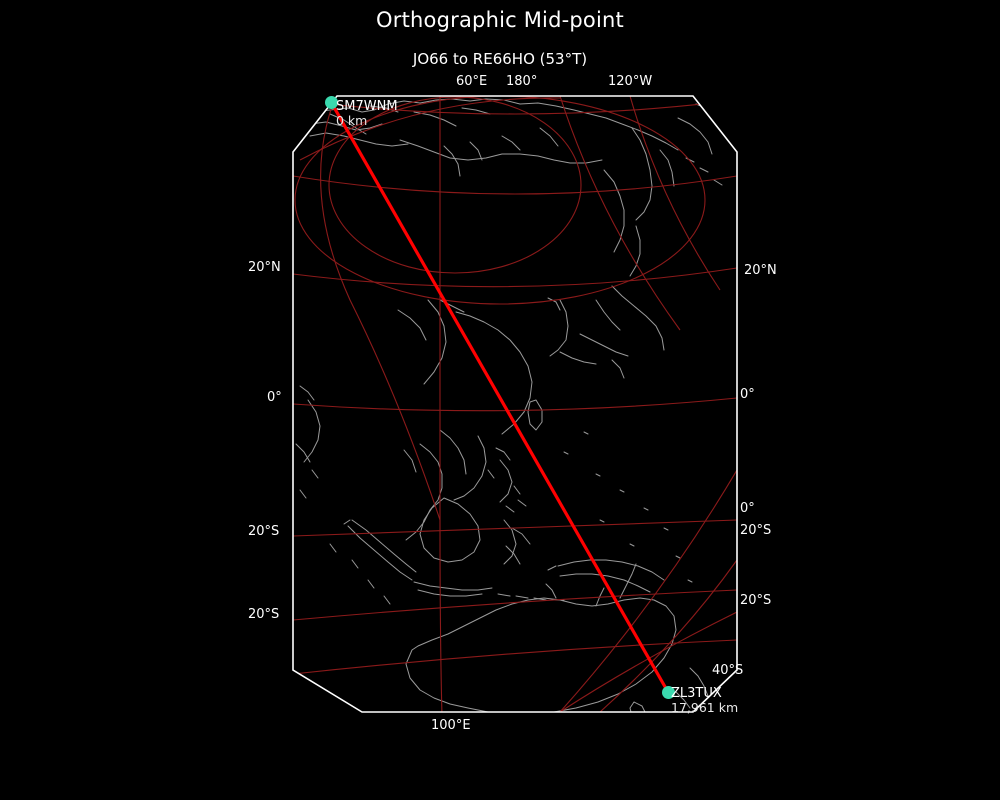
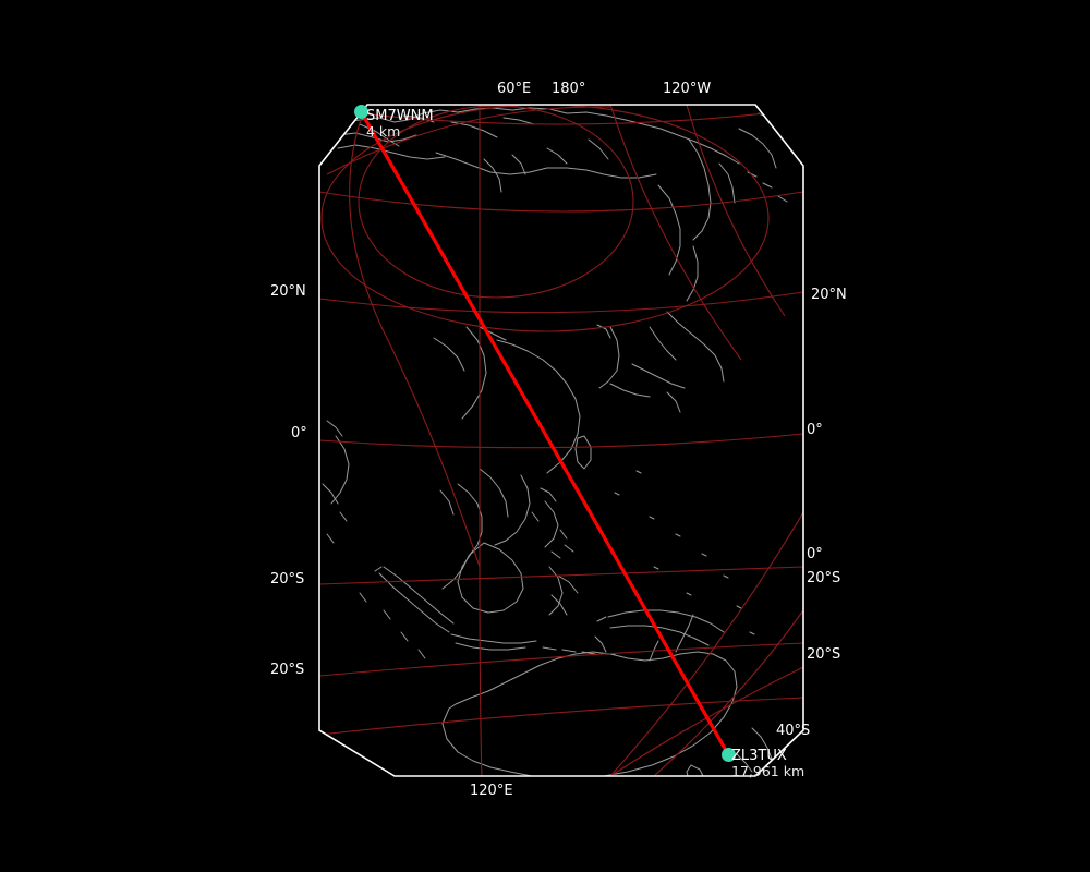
- Orthographic Mid-point
- JO66 to RE66HO (53°T)
  60°E
  180°
  120°W
  20°N
  0°
  20°S
  20°S
  20°N
  0°
  0°
  20°S
  20°S
  40°S
- 100°E
+ 120°E
  SM7WNM
- 0 km
+ 4 km
  ZL3TUX
  17,961 km
